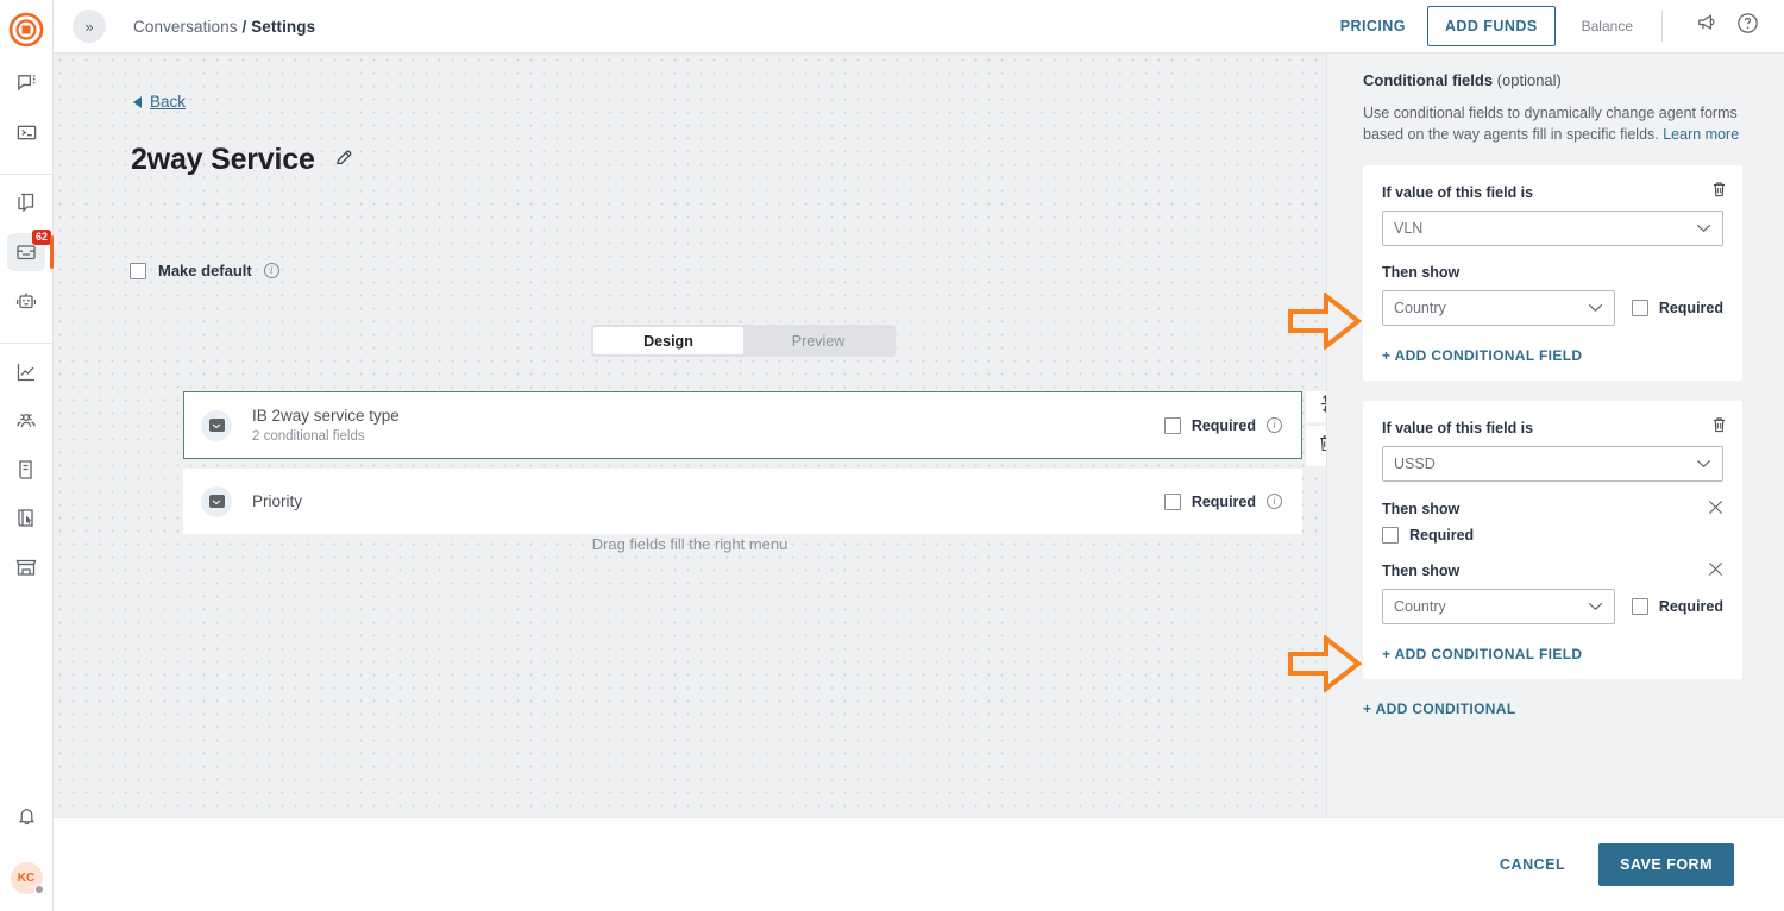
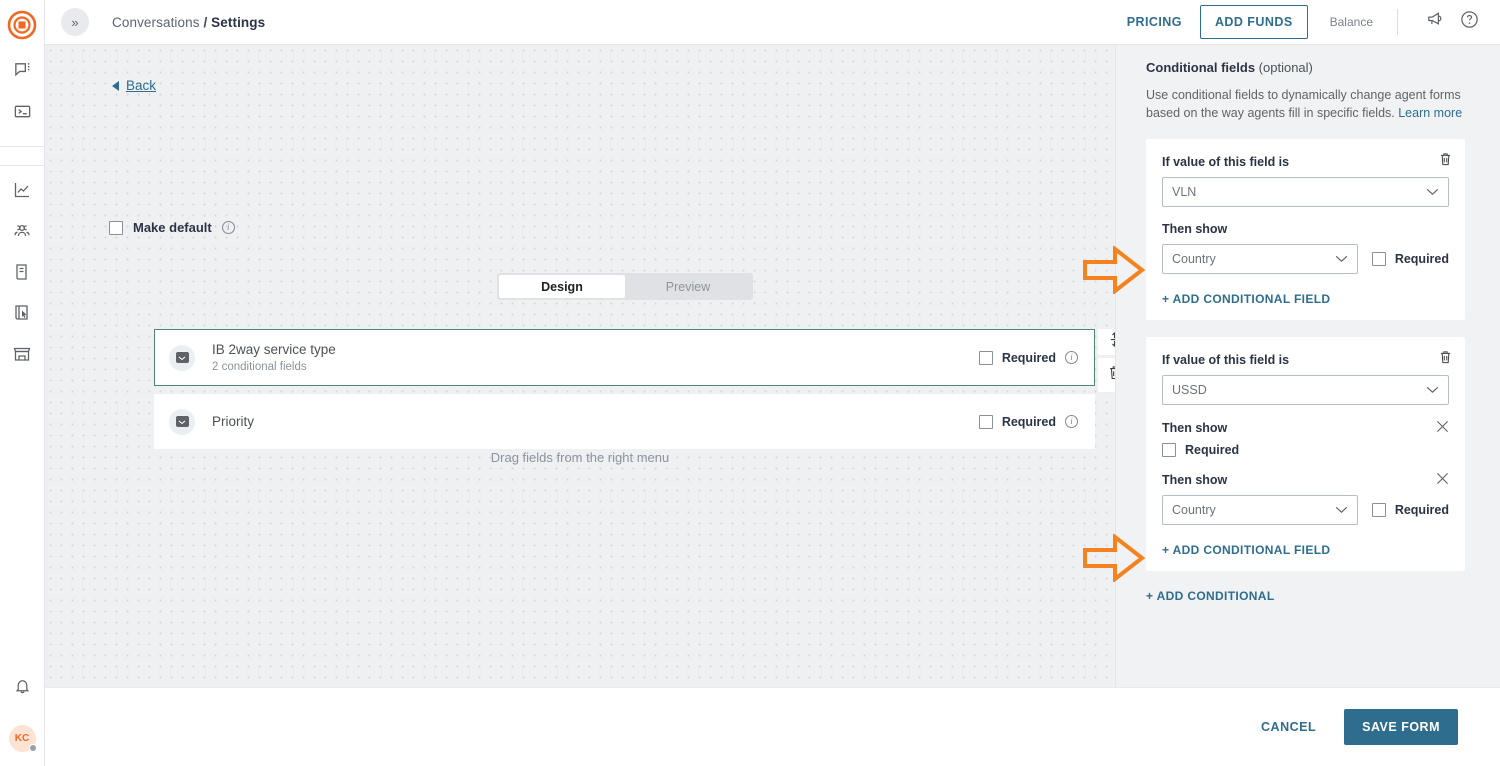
- 62
  KC
  »
  Conversations / Settings
  PRICING
  ADD FUNDS
  Balance
  Back
- 2way Service
  Make default
  i
  Design
  Preview
  IB 2way service type
  2 conditional fields
  Required
  i
  Priority
  Required
  i
- Drag fields fill the right menu
+ Drag fields from the right menu
  Conditional fields (optional)
  Use conditional fields to dynamically change agent forms based on the way agents fill in specific fields. Learn more
  If value of this field is
  VLN
  Then show
  Country
  Required
  + ADD CONDITIONAL FIELD
  If value of this field is
  USSD
  Then show
  Required
  Then show
  Country
  Required
  + ADD CONDITIONAL FIELD
  + ADD CONDITIONAL
  CANCEL
  SAVE FORM
